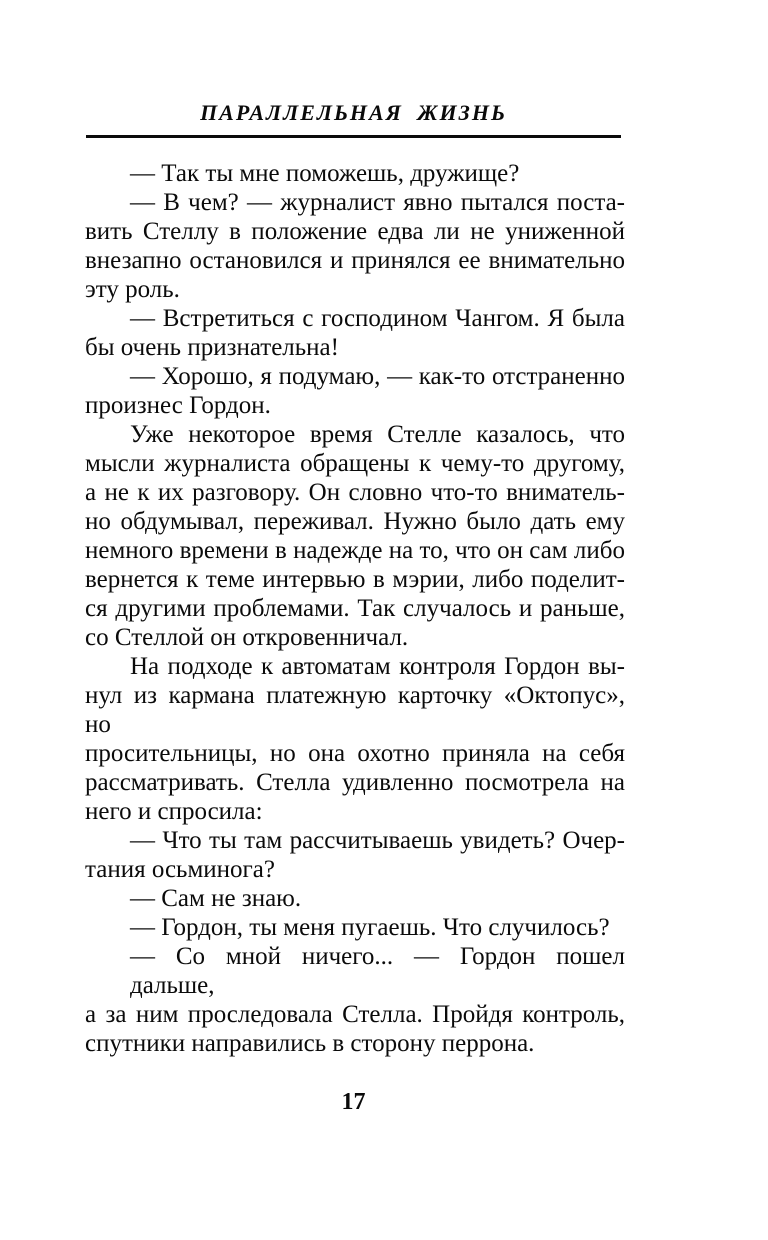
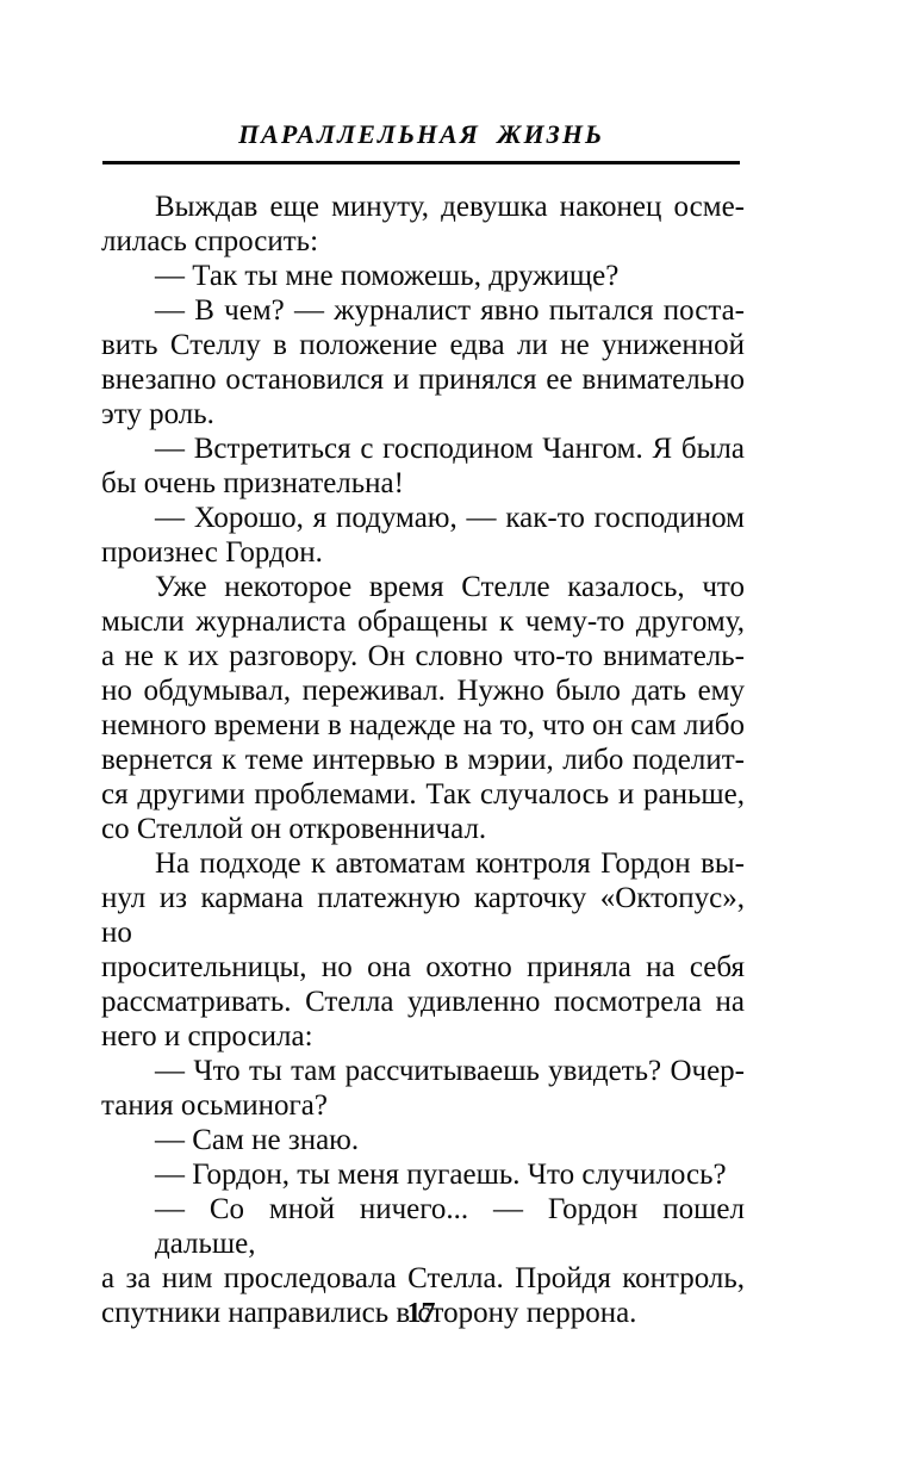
  ПАРАЛЛЕЛЬНАЯ ЖИЗНЬ
+ Выждав еще минуту, девушка наконец осме-
+ лилась спросить:
  — Так ты мне поможешь, дружище?
  — В чем? — журналист явно пытался поста-
  вить Стеллу в положение едва ли не униженной
  внезапно остановился и принялся ее внимательно
  эту роль.
  — Встретиться с господином Чангом. Я была
  бы очень признательна!
- — Хорошо, я подумаю, — как-то отстраненно
+ — Хорошо, я подумаю, — как-то господином
  произнес Гордон.
  Уже некоторое время Стелле казалось, что
  мысли журналиста обращены к чему-то другому,
  а не к их разговору. Он словно что-то вниматель-
  но обдумывал, переживал. Нужно было дать ему
  немного времени в надежде на то, что он сам либо
  вернется к теме интервью в мэрии, либо поделит-
  ся другими проблемами. Так случалось и раньше,
  со Стеллой он откровенничал.
  На подходе к автоматам контроля Гордон вы-
  нул из кармана платежную карточку «Октопус», но
  просительницы, но она охотно приняла на себя
  рассматривать. Стелла удивленно посмотрела на
  него и спросила:
  — Что ты там рассчитываешь увидеть? Очер-
  тания осьминога?
  — Сам не знаю.
  — Гордон, ты меня пугаешь. Что случилось?
  — Со мной ничего... — Гордон пошел дальше,
  а за ним проследовала Стелла. Пройдя контроль,
  спутники направились в сторону перрона.
  17
